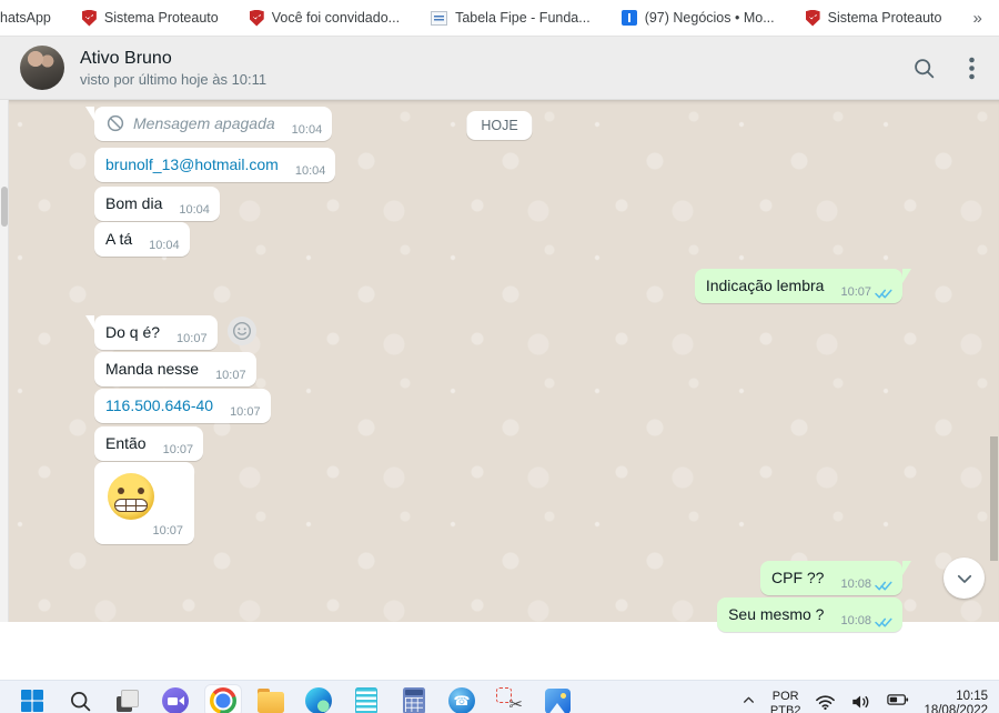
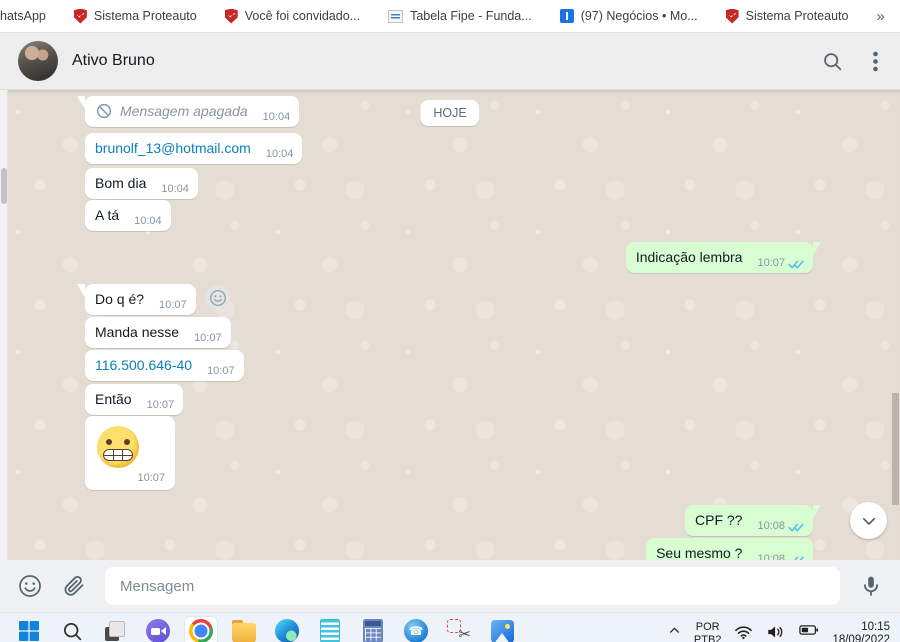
  hatsApp
  Sistema Proteauto
  Você foi convidado...
  Tabela Fipe - Funda...
  (97) Negócios • Mo...
  Sistema Proteauto
  »
  Ativo Bruno
- visto por último hoje às 10:11
  HOJE
  Mensagem apagada
  10:04
  brunolf_13@hotmail.com
  10:04
  Bom dia
  10:04
  A tá
  10:04
  Indicação lembra
  10:07
  Do q é?
  10:07
  Manda nesse
  10:07
  116.500.646-40
  10:07
  Então
  10:07
  10:07
  CPF ??
  10:08
  Seu mesmo ?
  10:08
+ Mensagem
  ☎
  ✂
  POR
  PTB2
  10:15
- 18/08/2022
+ 18/09/2022
